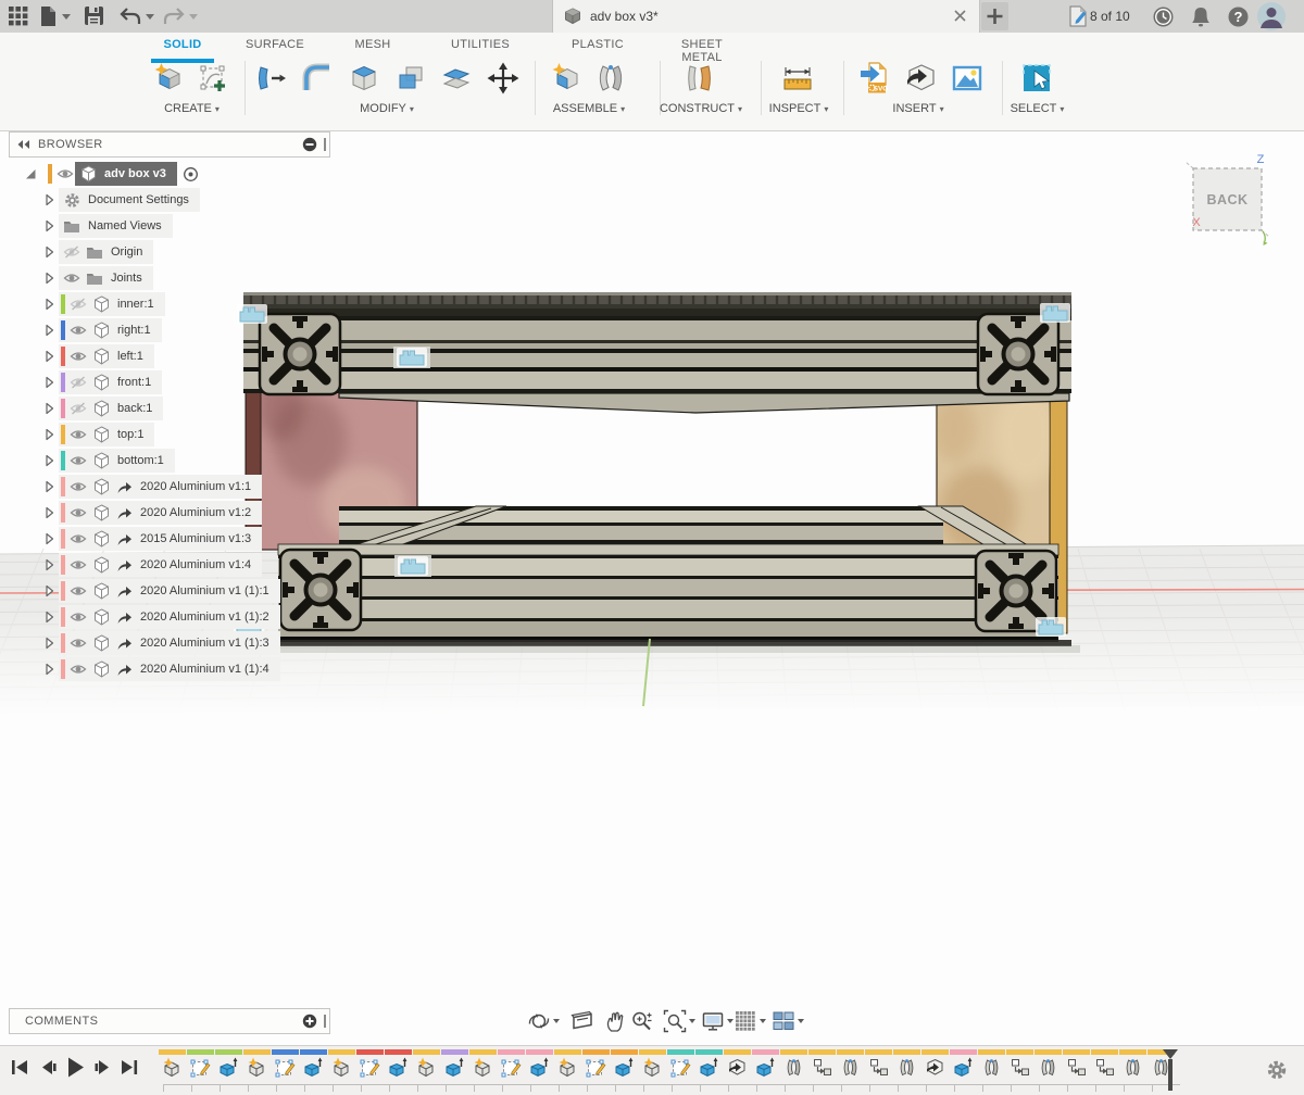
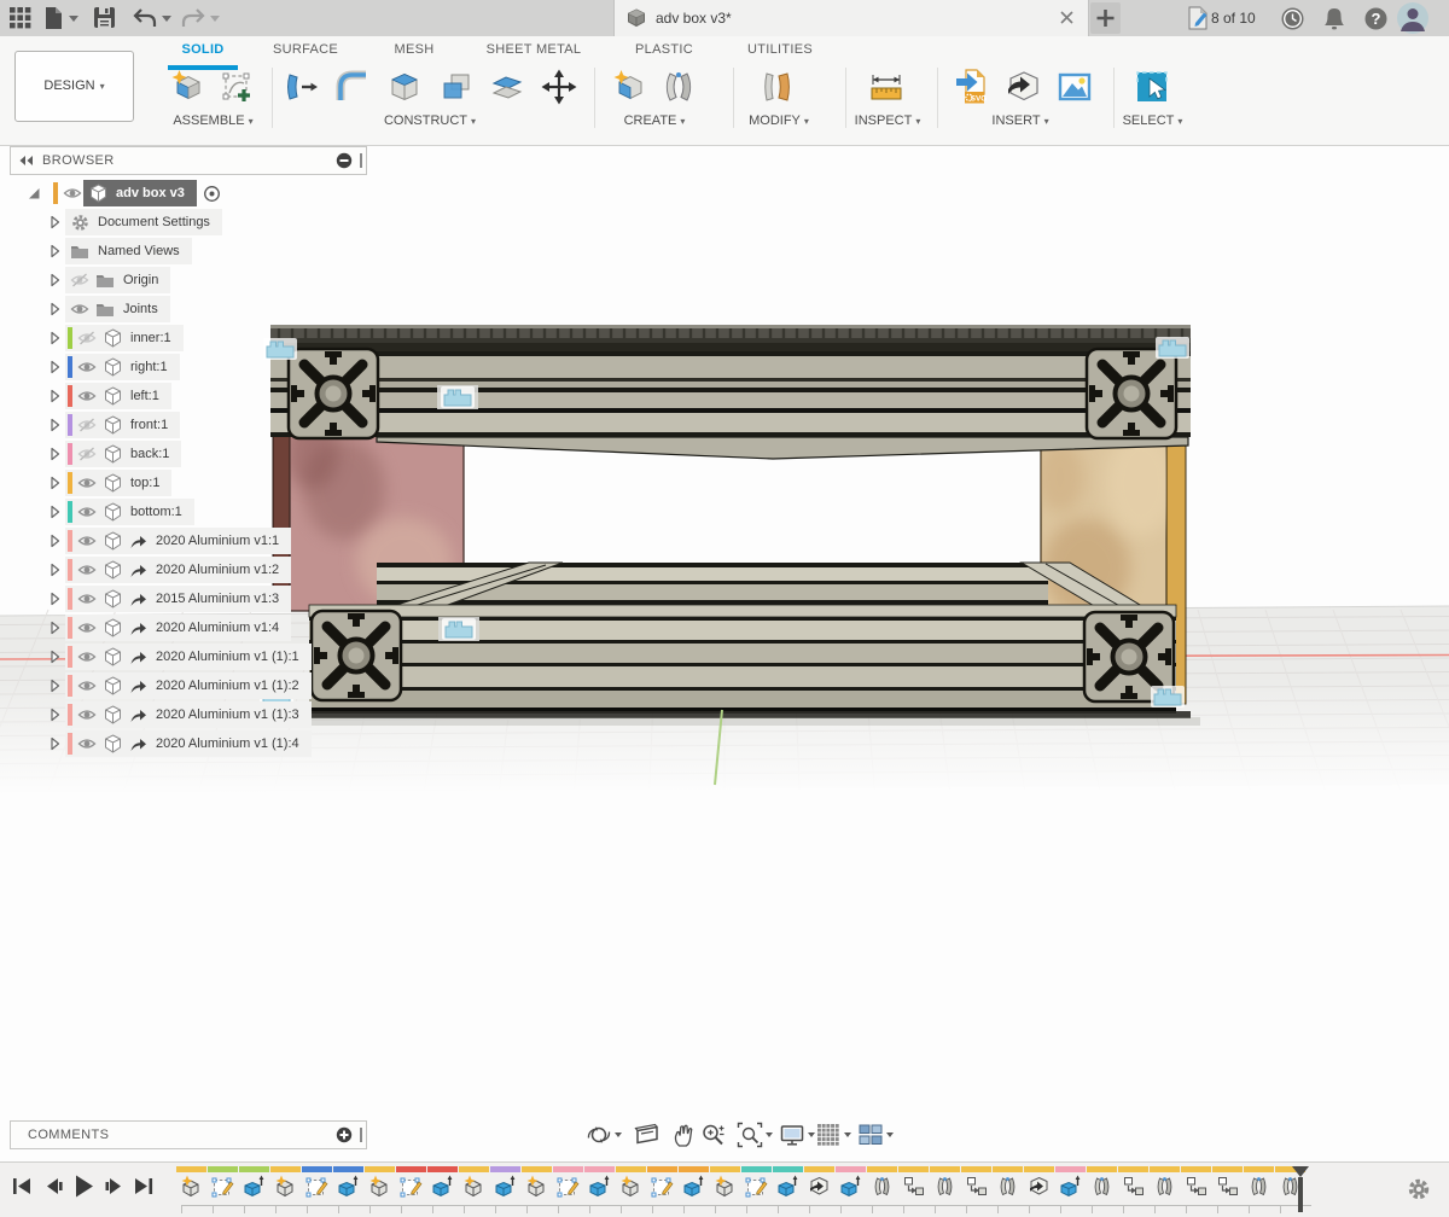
- BACK
- Z
- X
  8 of 10
  ?
  adv box v3*
  SOLID
  SURFACE
  MESH
- UTILITIES
+ SHEET METAL
  PLASTIC
- SHEET METAL
+ UTILITIES
+ DESIGN
- CREATE
+ ASSEMBLE
- MODIFY
+ CONSTRUCT
- ASSEMBLE
+ CREATE
- CONSTRUCT
+ MODIFY
  INSPECT
  INSERT
  SELECT
  BROWSER
  adv box v3
  Document Settings
  Named Views
  Origin
  Joints
  inner:1
  right:1
  left:1
  front:1
  back:1
  top:1
  bottom:1
  2020 Aluminium v1:1
  2020 Aluminium v1:2
  2015 Aluminium v1:3
  2020 Aluminium v1:4
  2020 Aluminium v1 (1):1
  2020 Aluminium v1 (1):2
  2020 Aluminium v1 (1):3
  2020 Aluminium v1 (1):4
  COMMENTS
